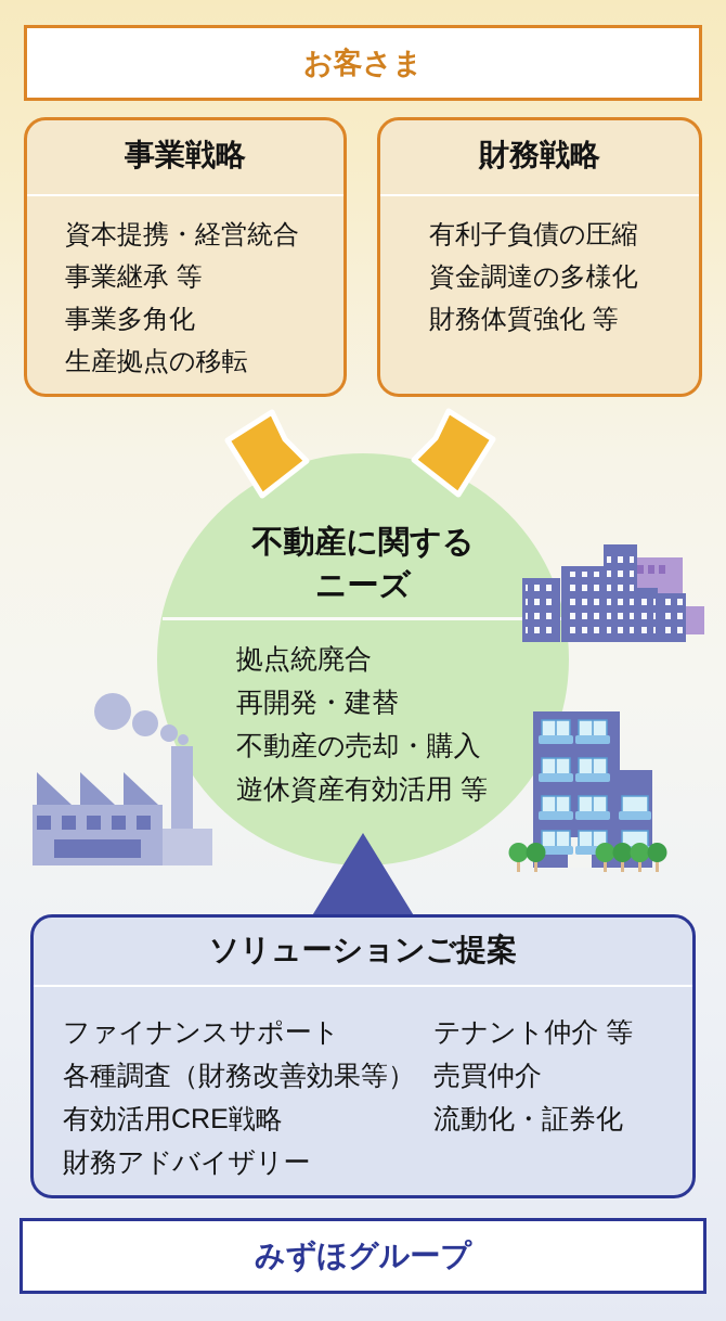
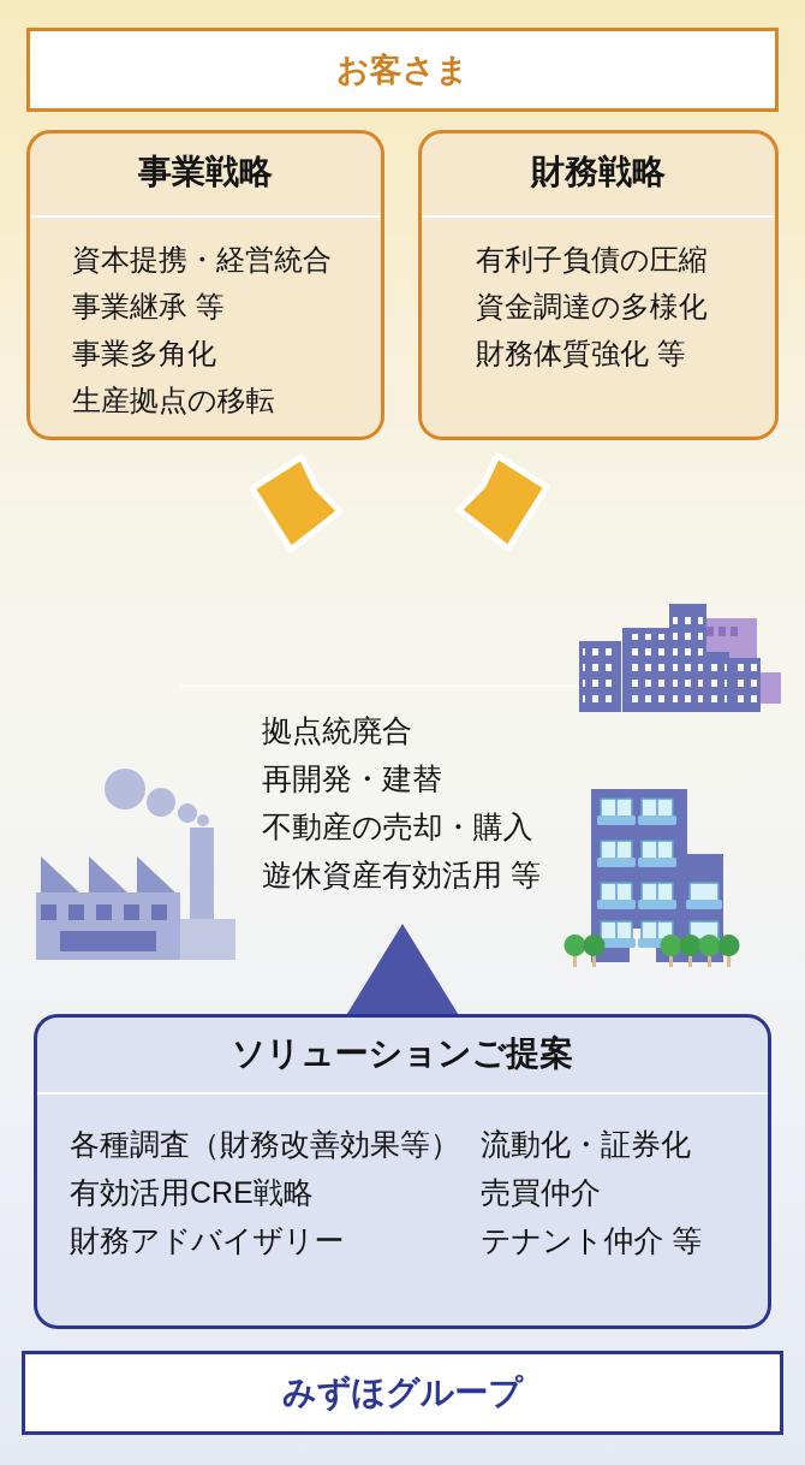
  お客さま
  事業戦略
  資本提携・経営統合
  事業継承 等
  事業多角化
  生産拠点の移転
  財務戦略
  有利子負債の圧縮
  資金調達の多様化
  財務体質強化 等
- 不動産に関する
- ニーズ
  拠点統廃合
  再開発・建替
  不動産の売却・購入
  遊休資産有効活用 等
  ソリューションご提案
- ファイナンスサポート
  各種調査（財務改善効果等）
  有効活用CRE戦略
  財務アドバイザリー
- テナント仲介 等
+ 流動化・証券化
  売買仲介
- 流動化・証券化
+ テナント仲介 等
  みずほグループ
